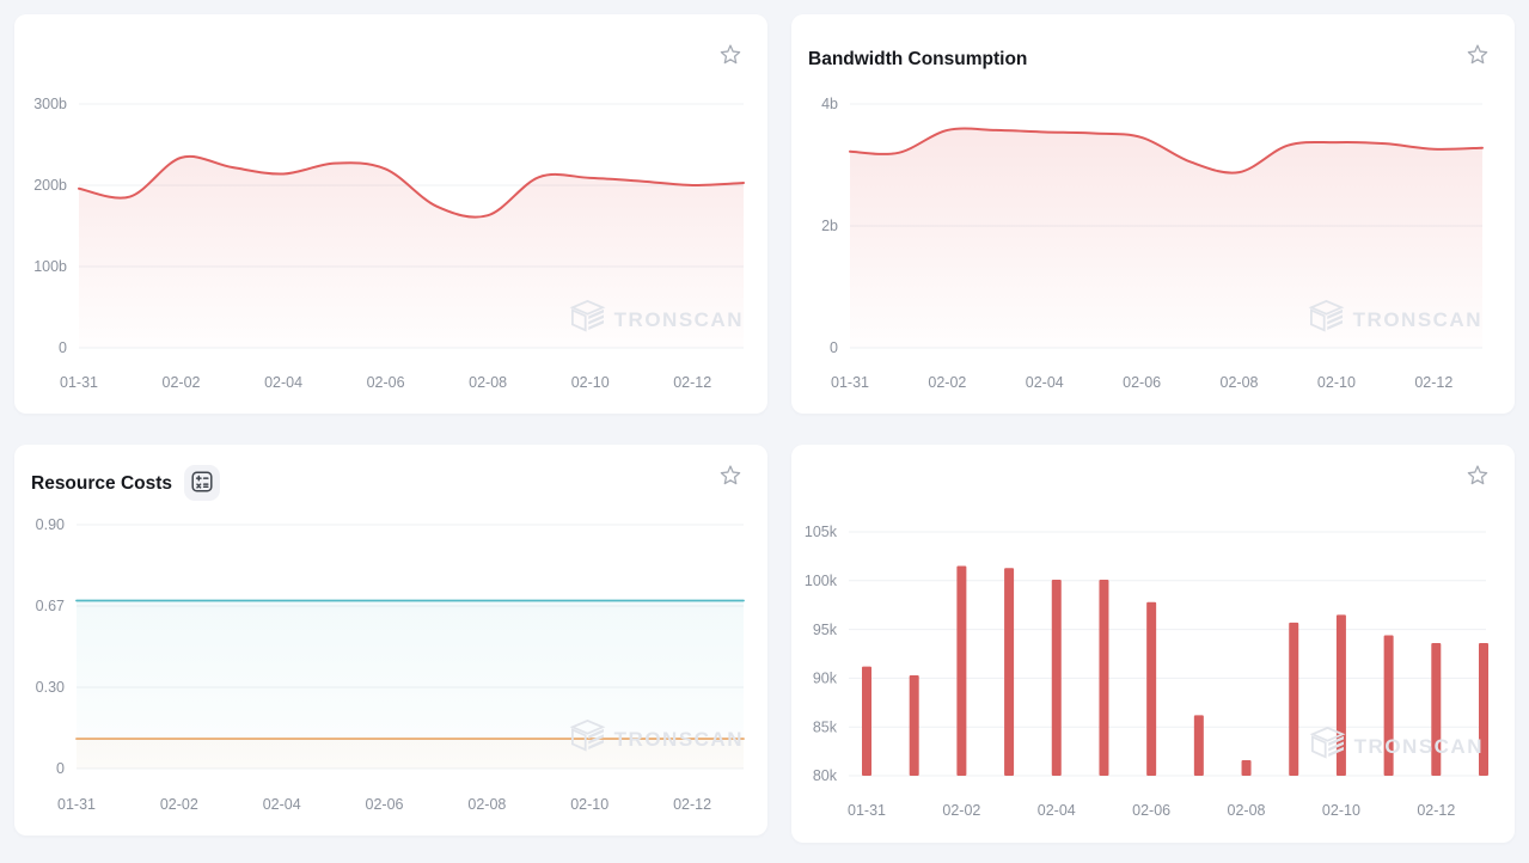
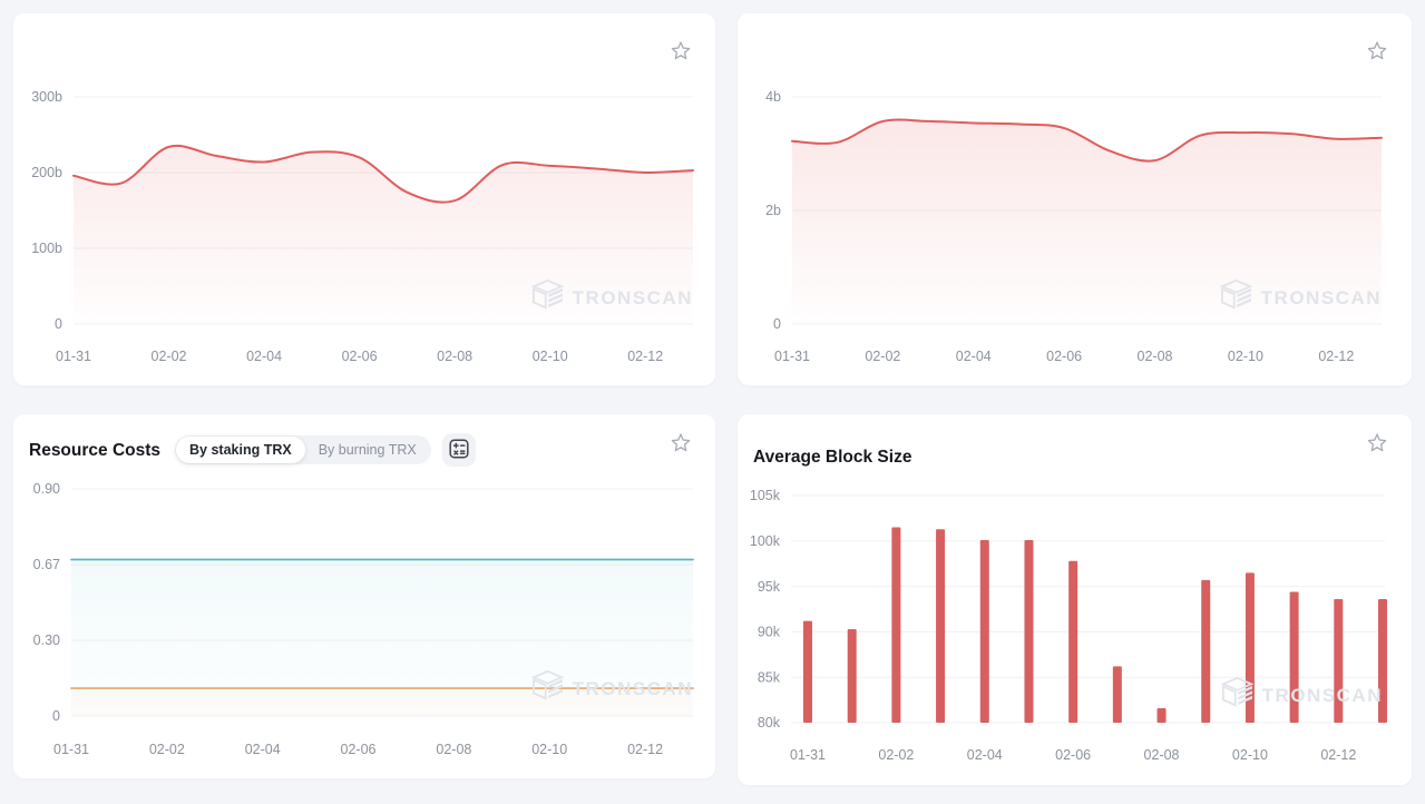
  300b
  200b
  100b
  0
  01-31
  02-02
  02-04
  02-06
  02-08
  02-10
  02-12
  TRONSCAN
  4b
  2b
  0
  01-31
  02-02
  02-04
  02-06
  02-08
  02-10
  02-12
- Bandwidth Consumption
  TRONSCAN
  0.90
  0.67
  0.30
  0
  01-31
  02-02
  02-04
  02-06
  02-08
  02-10
  02-12
  Resource Costs
+ By staking TRX
+ By burning TRX
  TRONSCAN
  105k
  100k
  95k
  90k
  85k
  80k
  01-31
  02-02
  02-04
  02-06
  02-08
  02-10
  02-12
+ Average Block Size
  TRONSCAN
